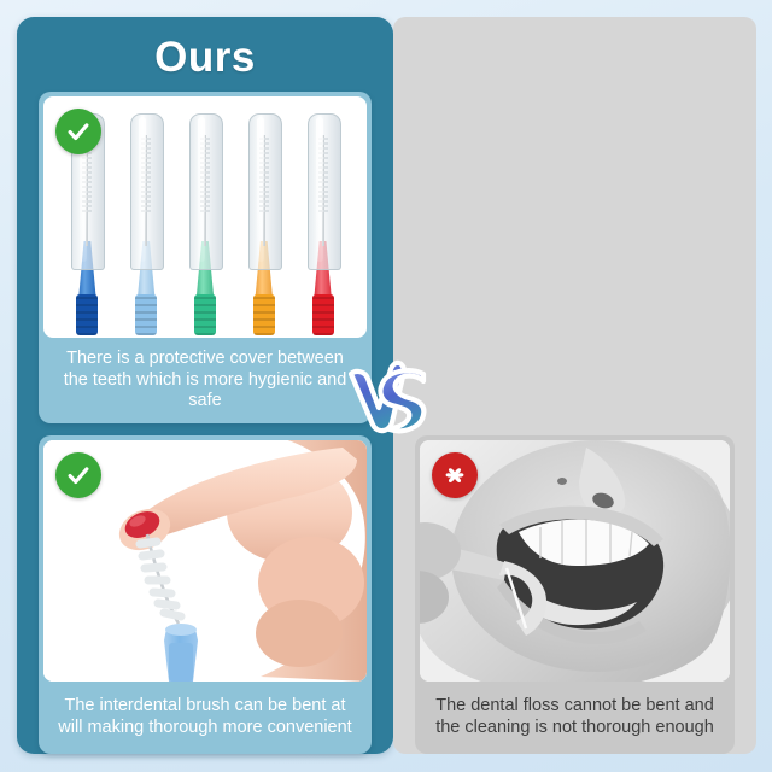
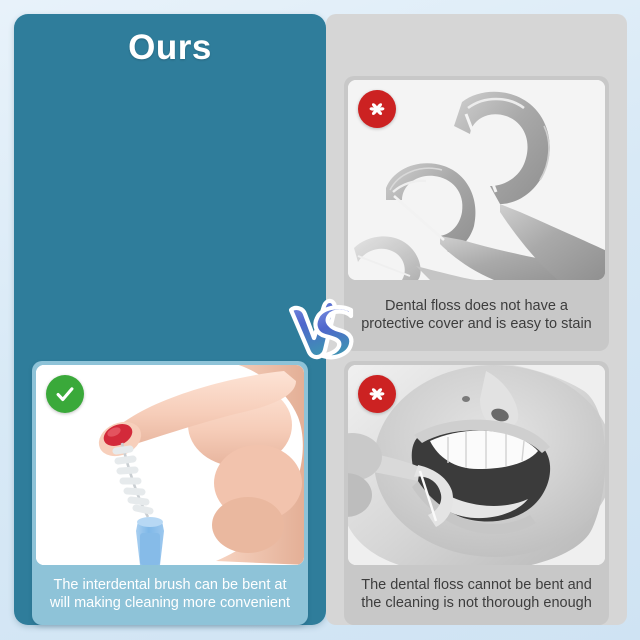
  Ours
- There is a protective cover between the teeth which is more hygienic and safe
- The interdental brush can be bent at will making thorough more convenient
+ The interdental brush can be bent at will making cleaning more convenient
+ Dental floss does not have a protective cover and is easy to stain
  The dental floss cannot be bent and the cleaning is not thorough enough
